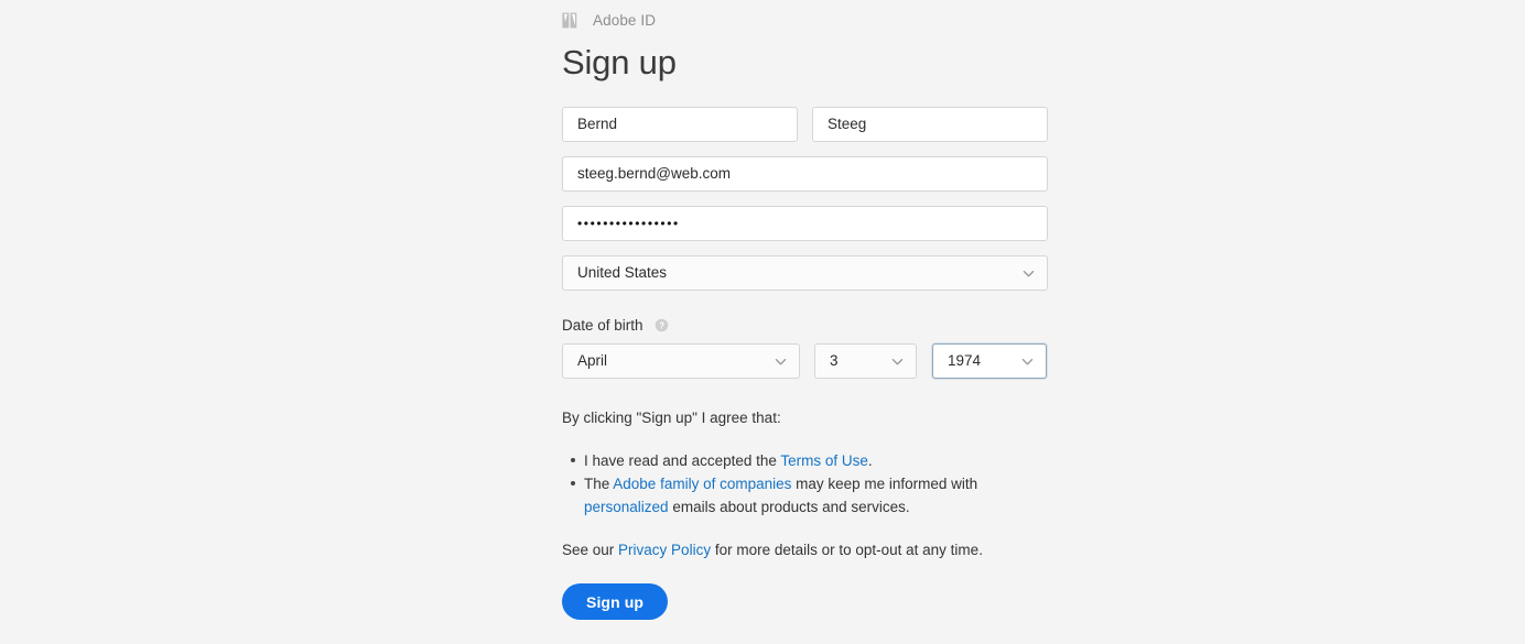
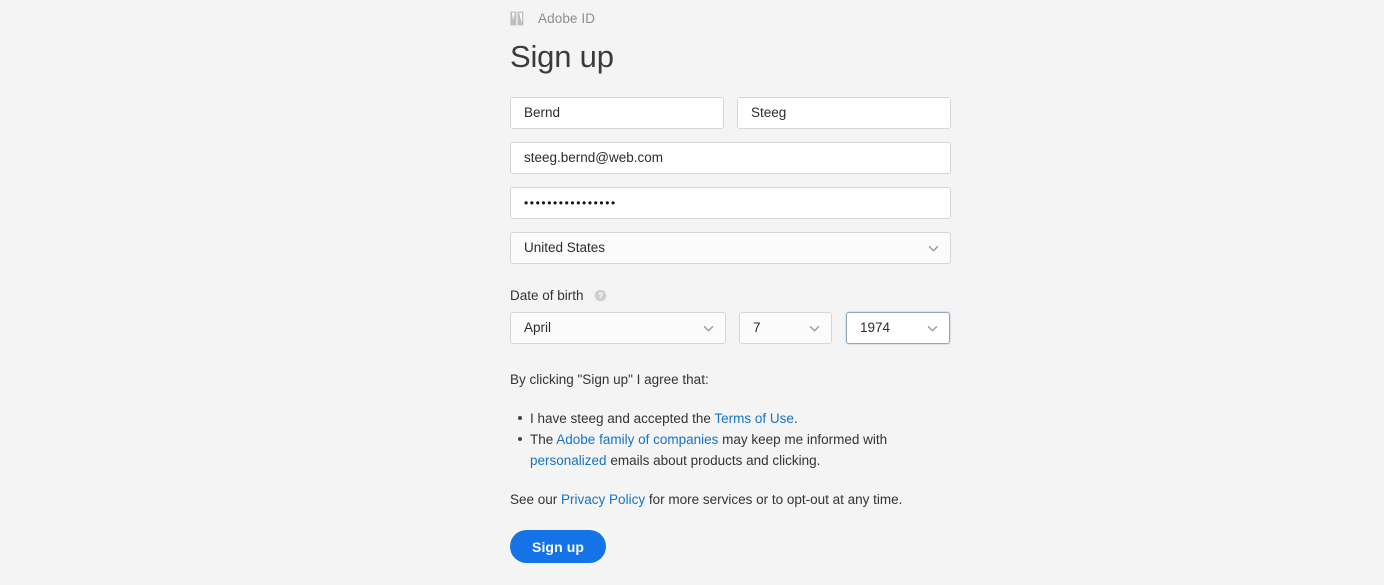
  Adobe ID
  Sign up
  Bernd
  Steeg
  steeg.bernd@web.com
  ••••••••••••••••
  United States
  Date of birth
  ?
  April
- 3
+ 7
  1974
  By clicking "Sign up" I agree that:
- I have read and accepted the Terms of Use.
+ I have steeg and accepted the Terms of Use.
- The Adobe family of companies may keep me informed with personalized emails about products and services.
+ The Adobe family of companies may keep me informed with personalized emails about products and clicking.
- See our Privacy Policy for more details or to opt-out at any time.
+ See our Privacy Policy for more services or to opt-out at any time.
  Sign up
